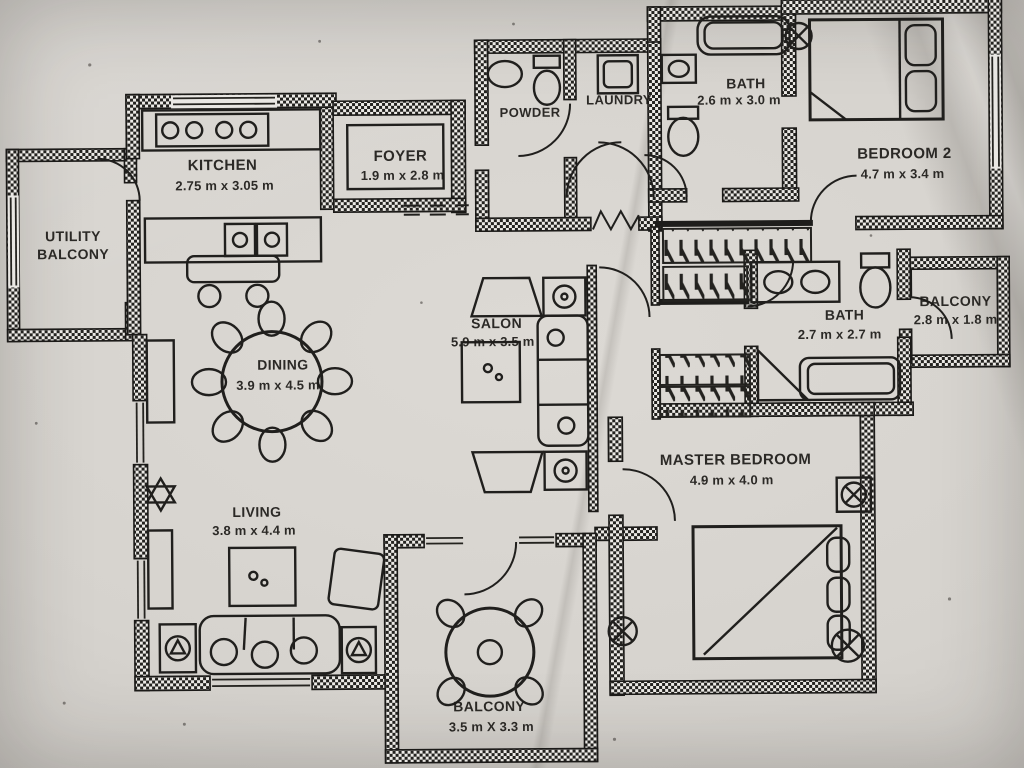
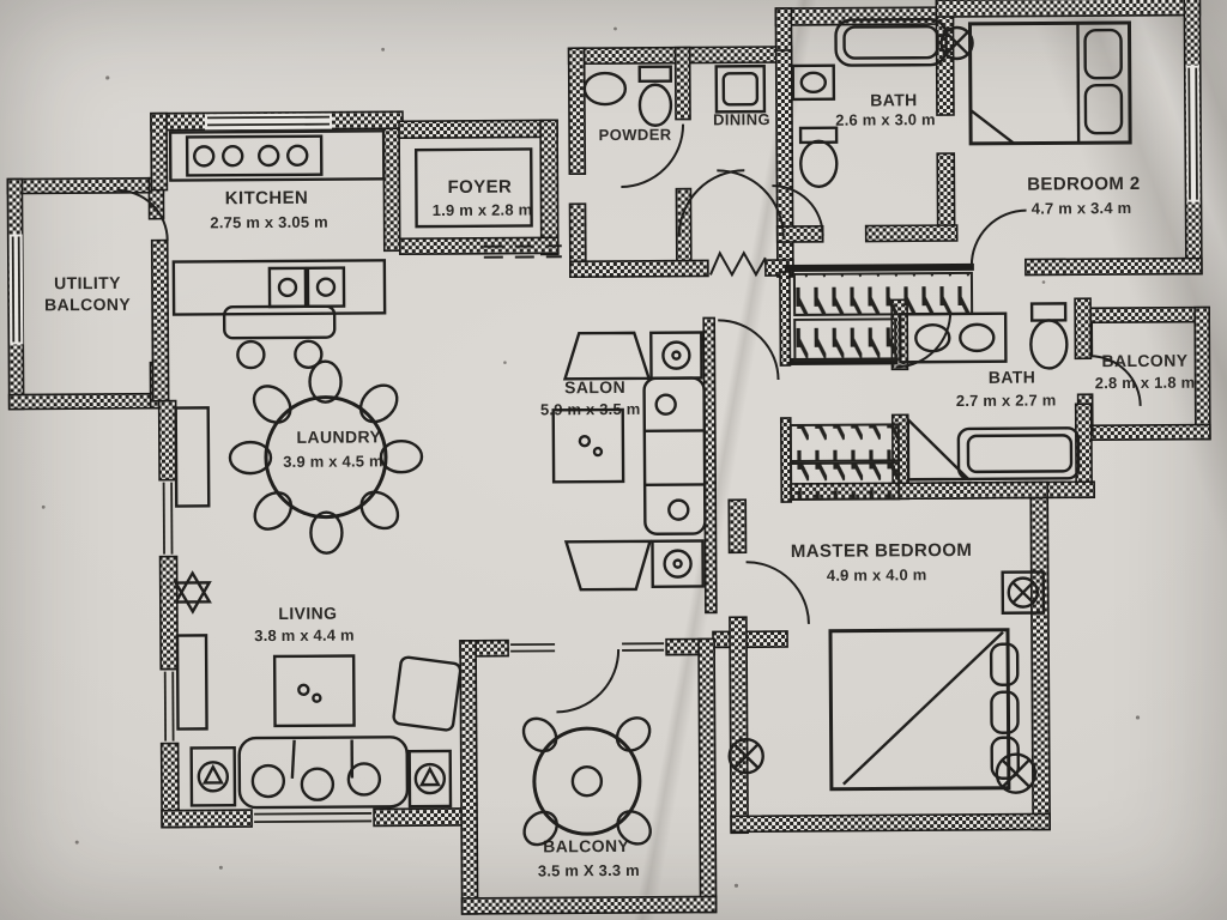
  UTILITY
  BALCONY
  KITCHEN
  2.75 m x 3.05 m
  FOYER
  1.9 m x 2.8 m
  POWDER
- LAUNDRY
+ DINING
  BATH
  2.6 m x 3.0 m
  BEDROOM 2
  4.7 m x 3.4 m
  BALCONY
  2.8 m x 1.8 m
  BATH
  2.7 m x 2.7 m
  SALON
  5.9 m x 3.5 m
- DINING
+ LAUNDRY
  3.9 m x 4.5 m
  LIVING
  3.8 m x 4.4 m
  MASTER BEDROOM
  4.9 m x 4.0 m
  BALCONY
  3.5 m X 3.3 m
